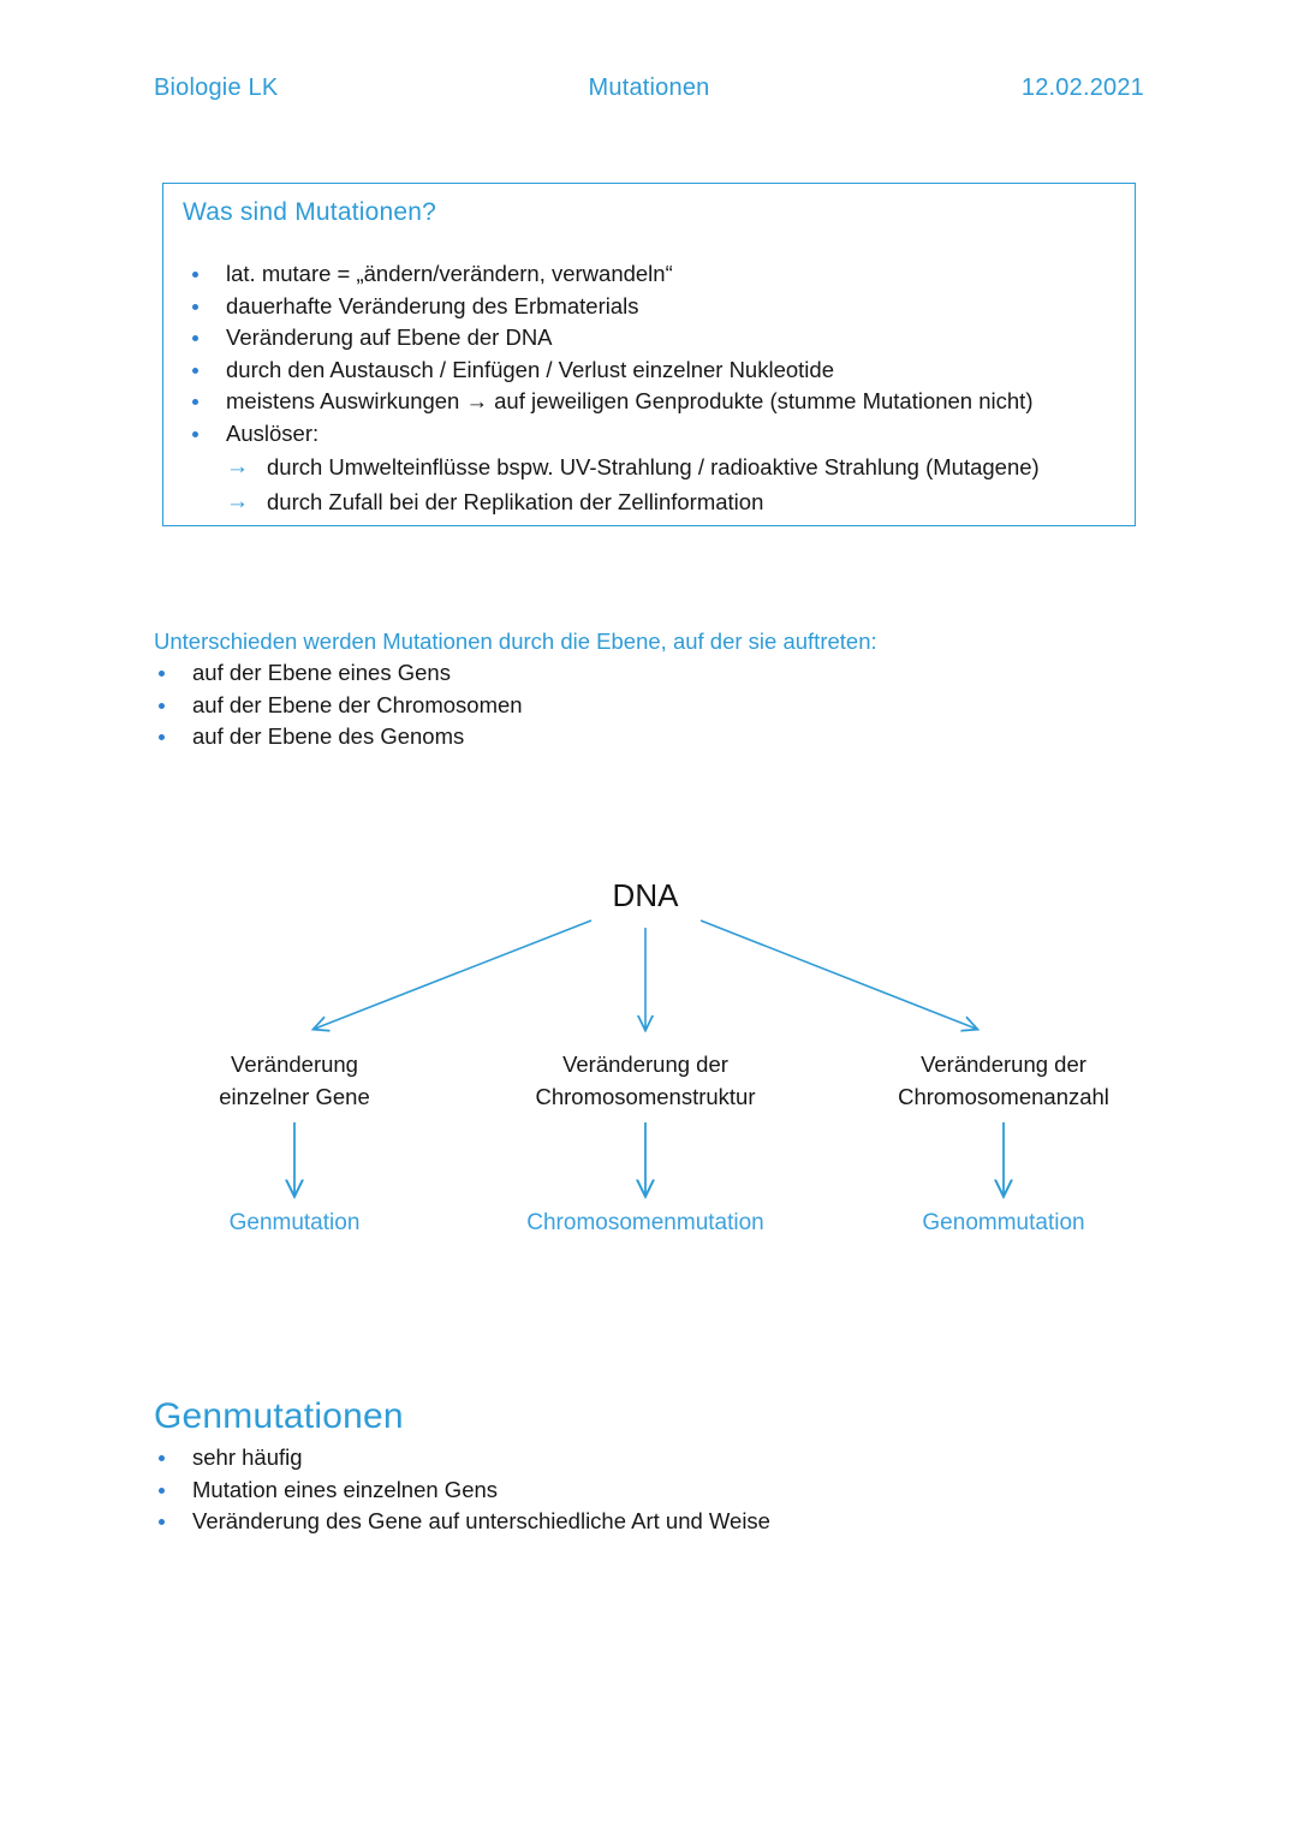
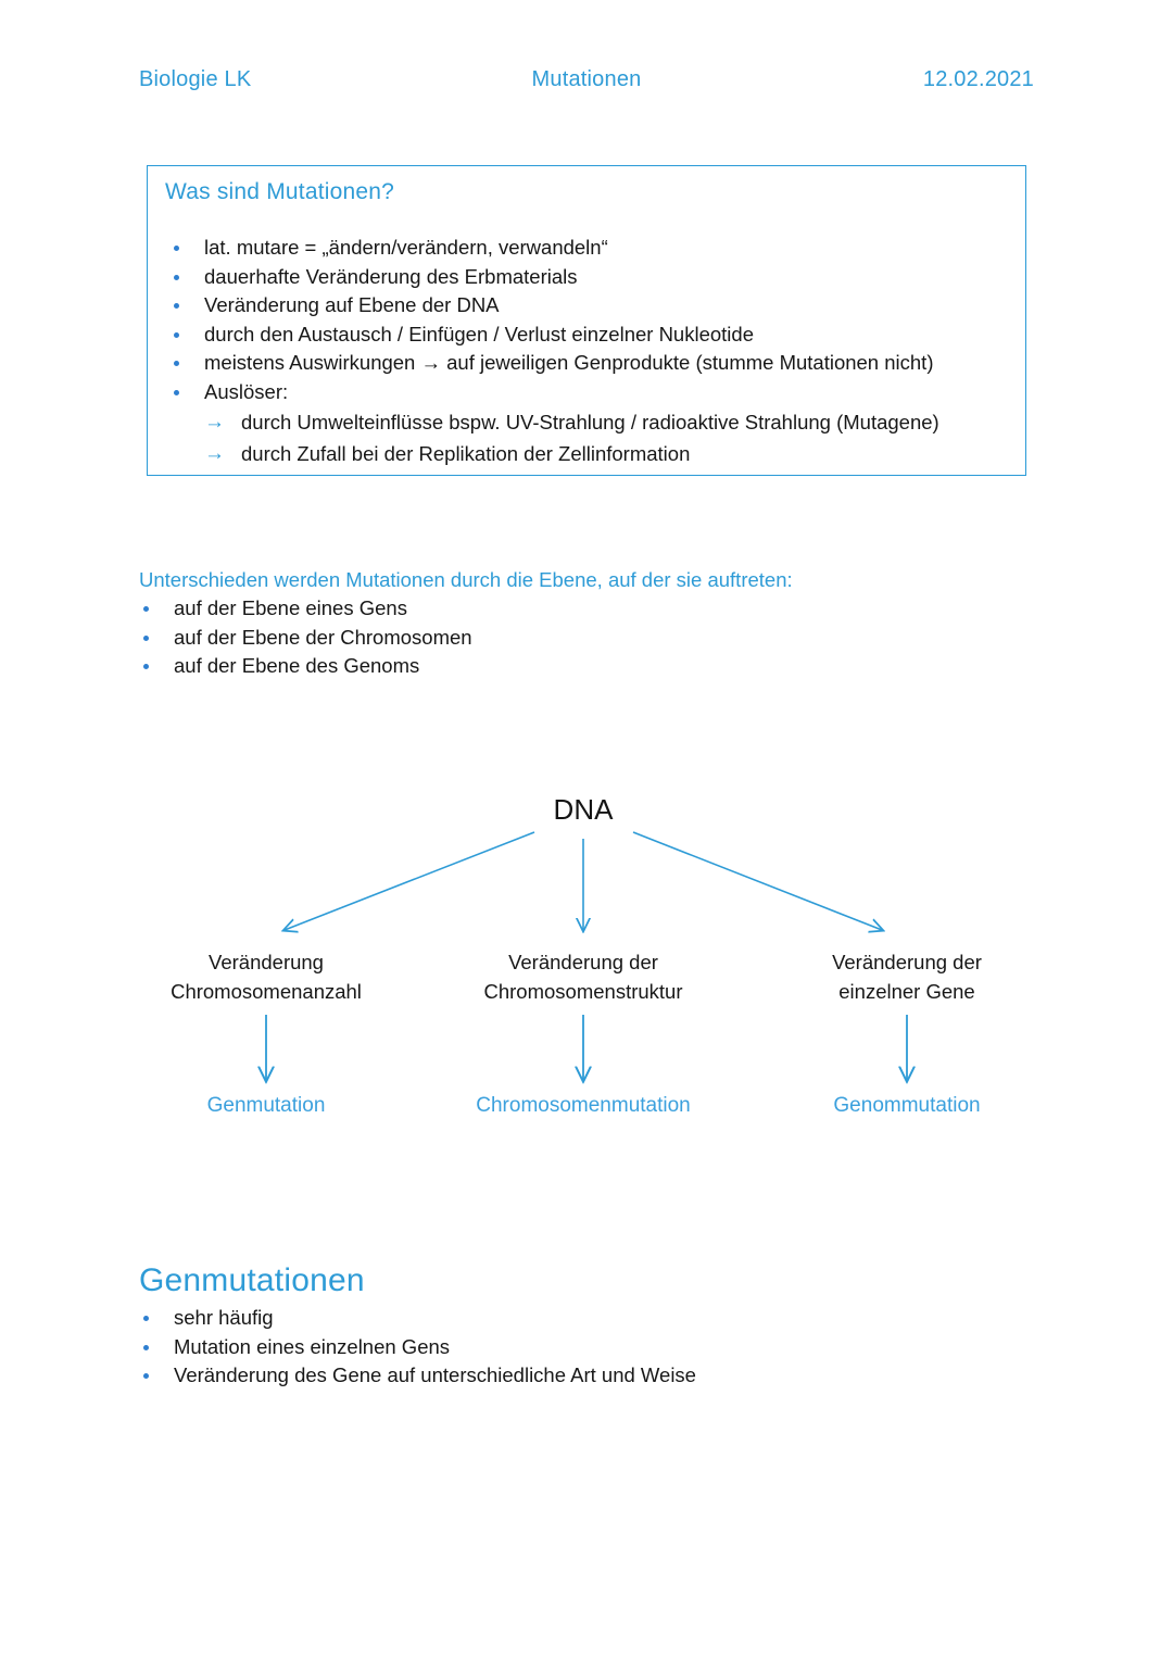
  Biologie LK
  Mutationen
  12.02.2021
  Was sind Mutationen?
  lat. mutare = „ändern/verändern, verwandeln“
  dauerhafte Veränderung des Erbmaterials
  Veränderung auf Ebene der DNA
  durch den Austausch / Einfügen / Verlust einzelner Nukleotide
  meistens Auswirkungen → auf jeweiligen Genprodukte (stumme Mutationen nicht)
  Auslöser:
  →
  durch Umwelteinflüsse bspw. UV-Strahlung / radioaktive Strahlung (Mutagene)
  →
  durch Zufall bei der Replikation der Zellinformation
  Unterschieden werden Mutationen durch die Ebene, auf der sie auftreten:
  auf der Ebene eines Gens
  auf der Ebene der Chromosomen
  auf der Ebene des Genoms
  DNA
  Veränderung
- einzelner Gene
+ Chromosomenanzahl
  Veränderung der
  Chromosomenstruktur
  Veränderung der
- Chromosomenanzahl
+ einzelner Gene
  Genmutation
  Chromosomenmutation
  Genommutation
  Genmutationen
  sehr häufig
  Mutation eines einzelnen Gens
  Veränderung des Gene auf unterschiedliche Art und Weise
